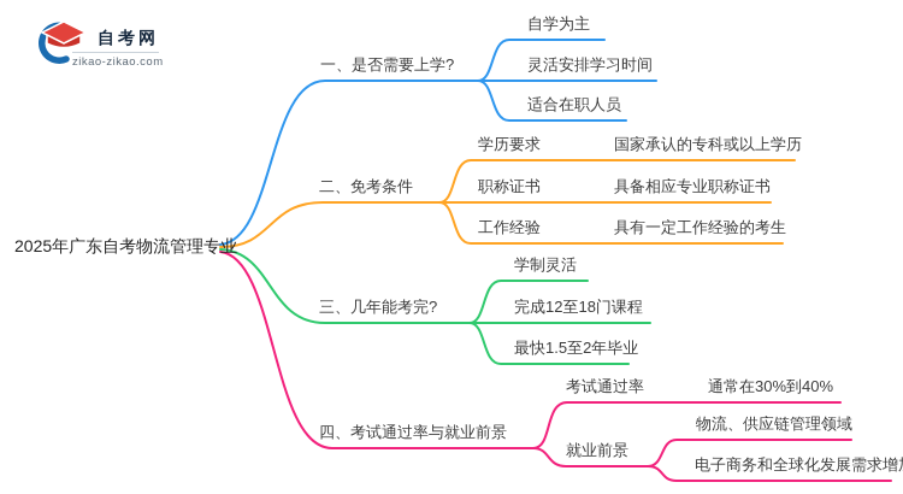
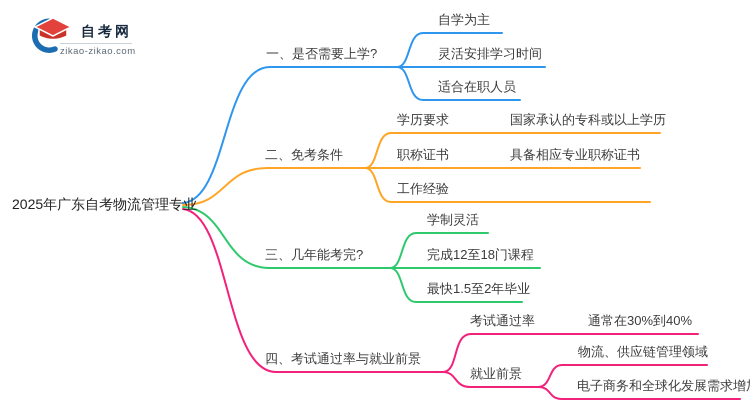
  自考网
  zikao-zikao.com
  2025年广东自考物流管理专业
  一、是否需要上学?
  自学为主
  灵活安排学习时间
  适合在职人员
  二、免考条件
  学历要求
  国家承认的专科或以上学历
  职称证书
  具备相应专业职称证书
  工作经验
- 具有一定工作经验的考生
  三、几年能考完?
  学制灵活
  完成12至18门课程
  最快1.5至2年毕业
  四、考试通过率与就业前景
  考试通过率
  通常在30%到40%
  就业前景
  物流、供应链管理领域
  电子商务和全球化发展需求增
